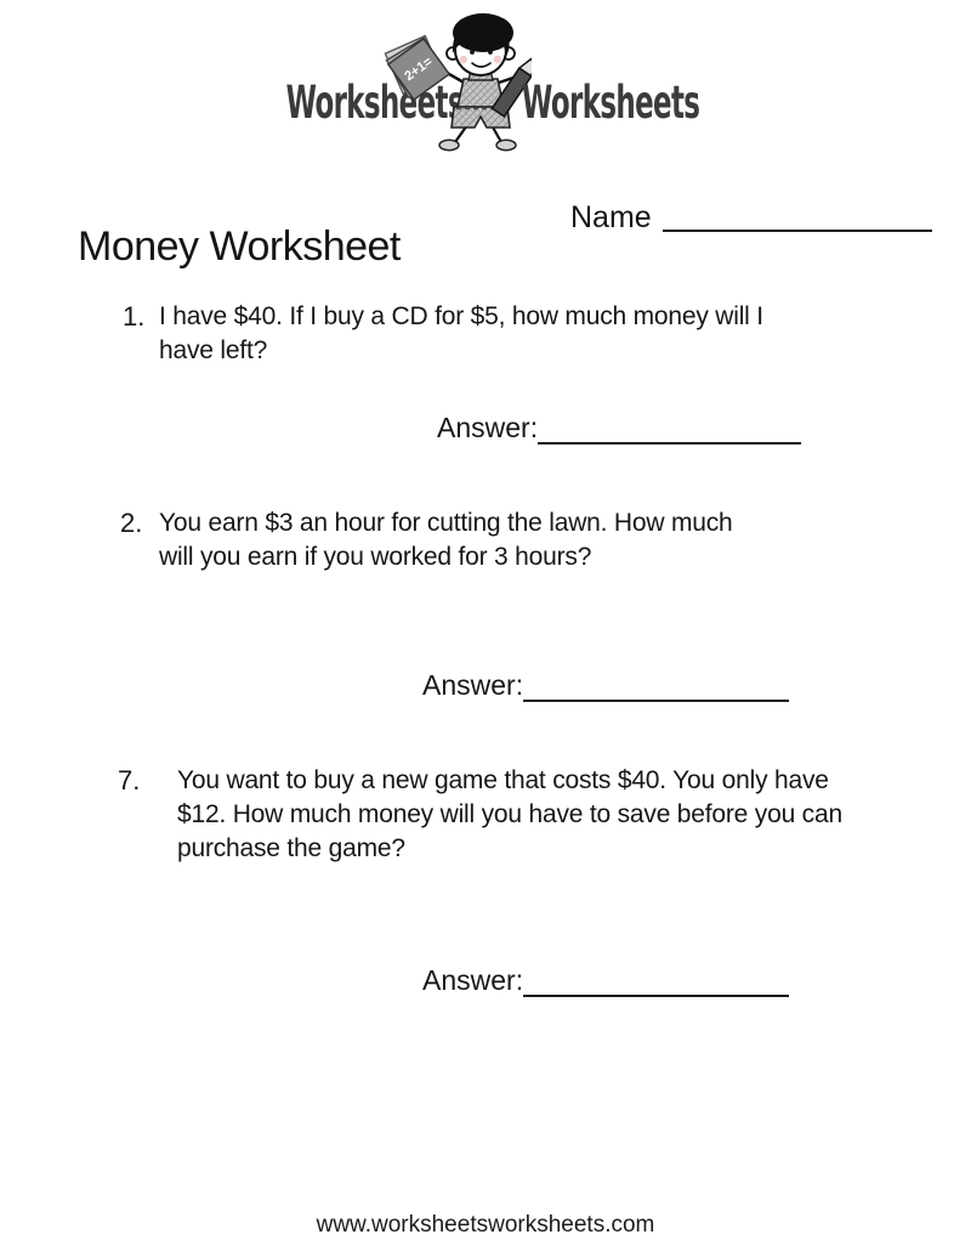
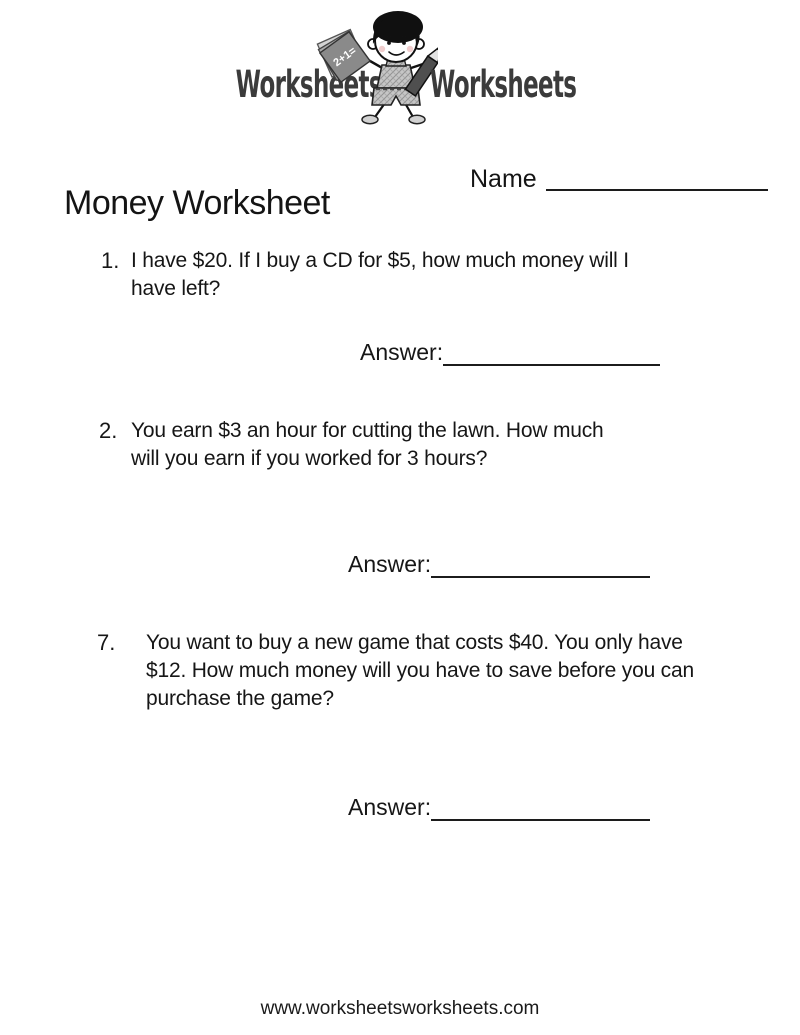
  Worksheet
  Worksheets
  Money Worksheet
  Name
  1.
- I have $40. If I buy a CD for $5, how much money will I
+ I have $20. If I buy a CD for $5, how much money will I
  have left?
  Answer:
  2.
  You earn $3 an hour for cutting the lawn. How much
  will you earn if you worked for 3 hours?
  Answer:
  7.
  You want to buy a new game that costs $40. You only have
  $12. How much money will you have to save before you can
  purchase the game?
  Answer:
  www.worksheetsworksheets.com
